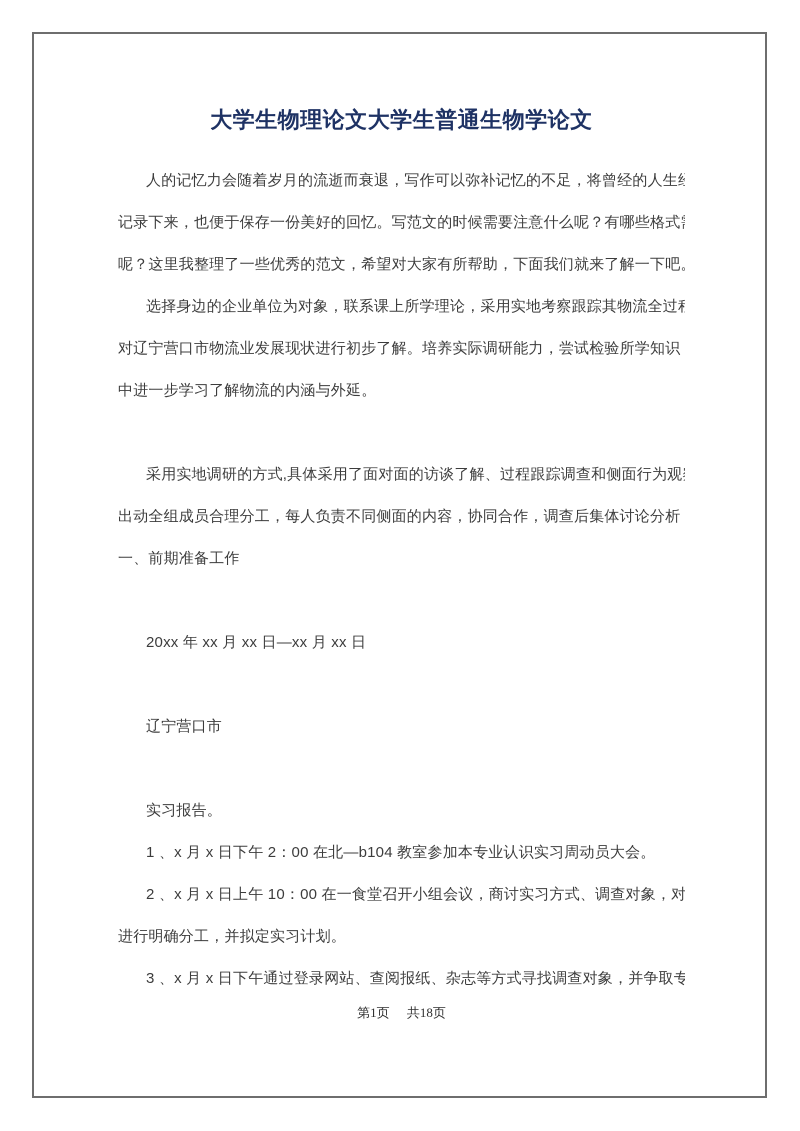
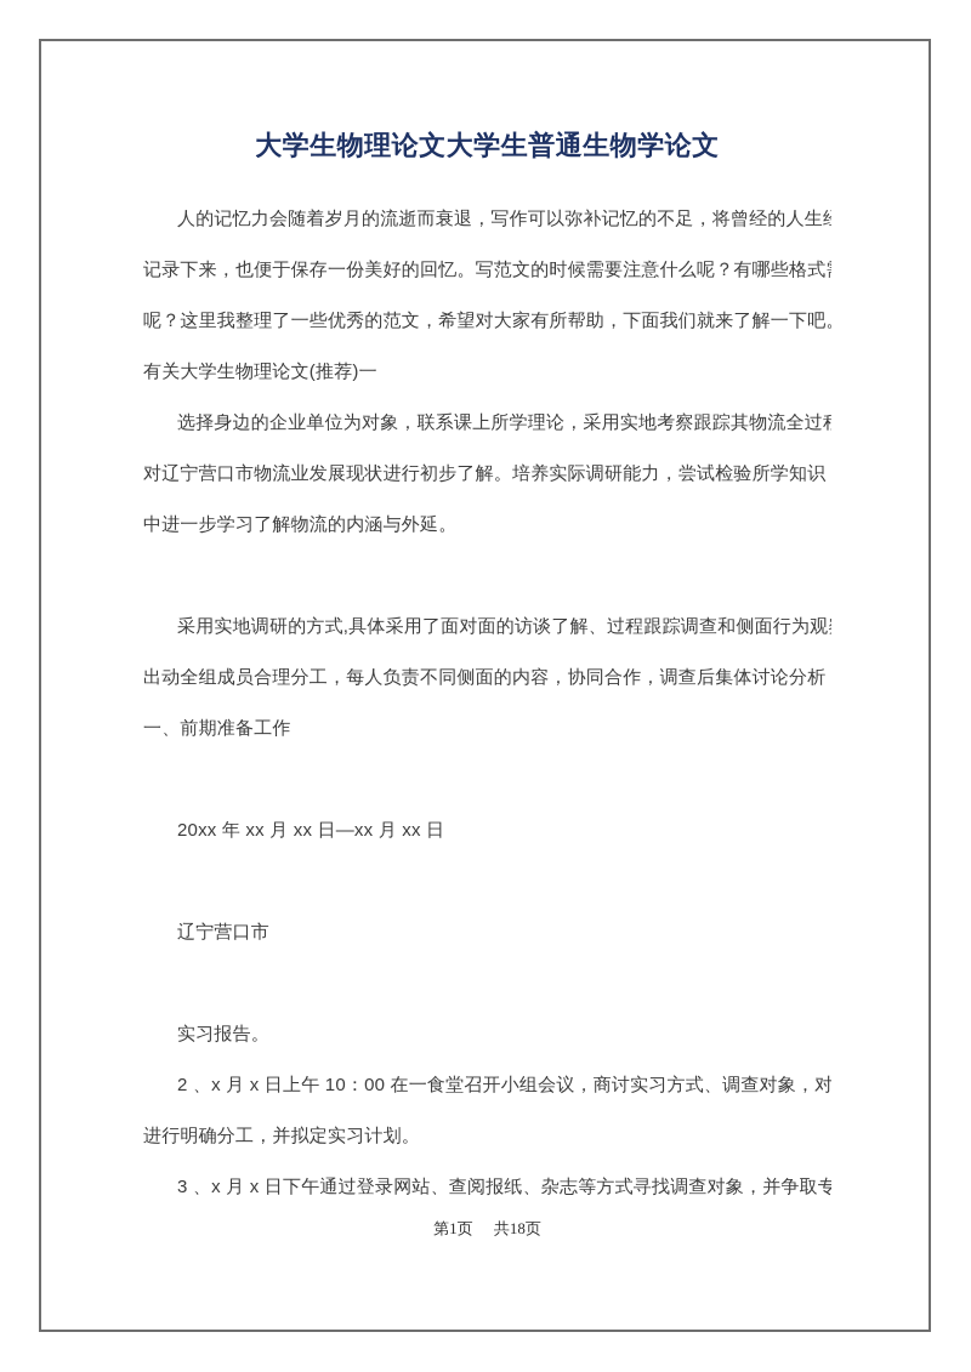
  大学生物理论文大学生普通生物学论文
  人的记忆力会随着岁月的流逝而衰退，写作可以弥补记忆的不足，将曾经的人生
  记录下来，也便于保存一份美好的回忆。写范文的时候需要注意什么呢？有哪些格式
  呢？这里我整理了一些优秀的范文，希望对大家有所帮助，下面我们就来了解一下吧
+ 有关大学生物理论文(推荐)一
  选择身边的企业单位为对象，联系课上所学理论，采用实地考察跟踪其物流全过
  对辽宁营口市物流业发展现状进行初步了解。培养实际调研能力，尝试检验所学知识
  中进一步学习了解物流的内涵与外延。
  采用实地调研的方式,具体采用了面对面的访谈了解、过程跟踪调查和侧面行为观
  出动全组成员合理分工，每人负责不同侧面的内容，协同合作，调查后集体讨论分析
  一、前期准备工作
  20xx 年 xx 月 xx 日—xx 月 xx 日
  辽宁营口市
  实习报告。
- 1 、x 月 x 日下午 2：00 在北—b104 教室参加本专业认识实习周动员大会。
  2 、x 月 x 日上午 10：00 在一食堂召开小组会议，商讨实习方式、调查对象，对
  进行明确分工，并拟定实习计划。
  3 、x 月 x 日下午通过登录网站、查阅报纸、杂志等方式寻找调查对象，并争取专
  第1页 共18页
